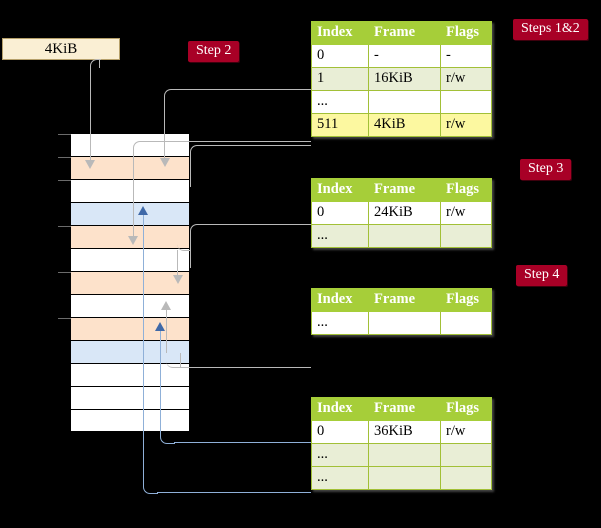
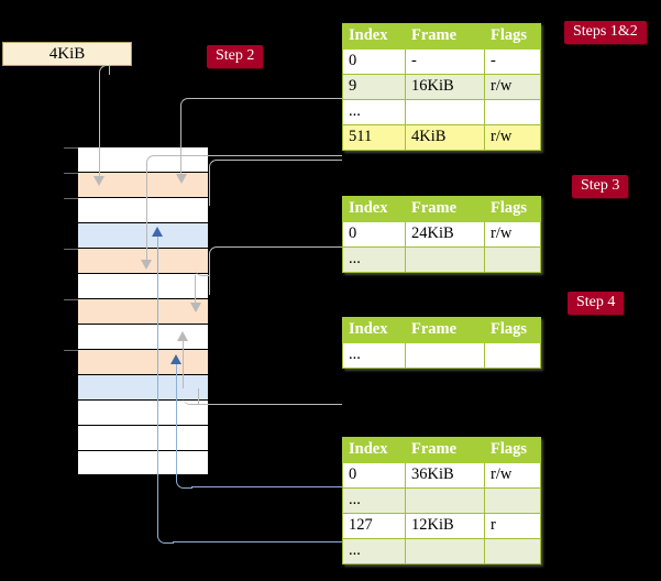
  4KiB
  Step 2
  Steps 1&2
  Step 3
  Step 4
  Index	Frame	Flags
  0	-	-
- 1	16KiB	r/w
+ 9	16KiB	r/w
  ...
  511	4KiB	r/w
  Index	Frame	Flags
  0	24KiB	r/w
  ...
  Index	Frame	Flags
  ...
  Index	Frame	Flags
  0	36KiB	r/w
  ...
+ 127	12KiB	r
  ...
